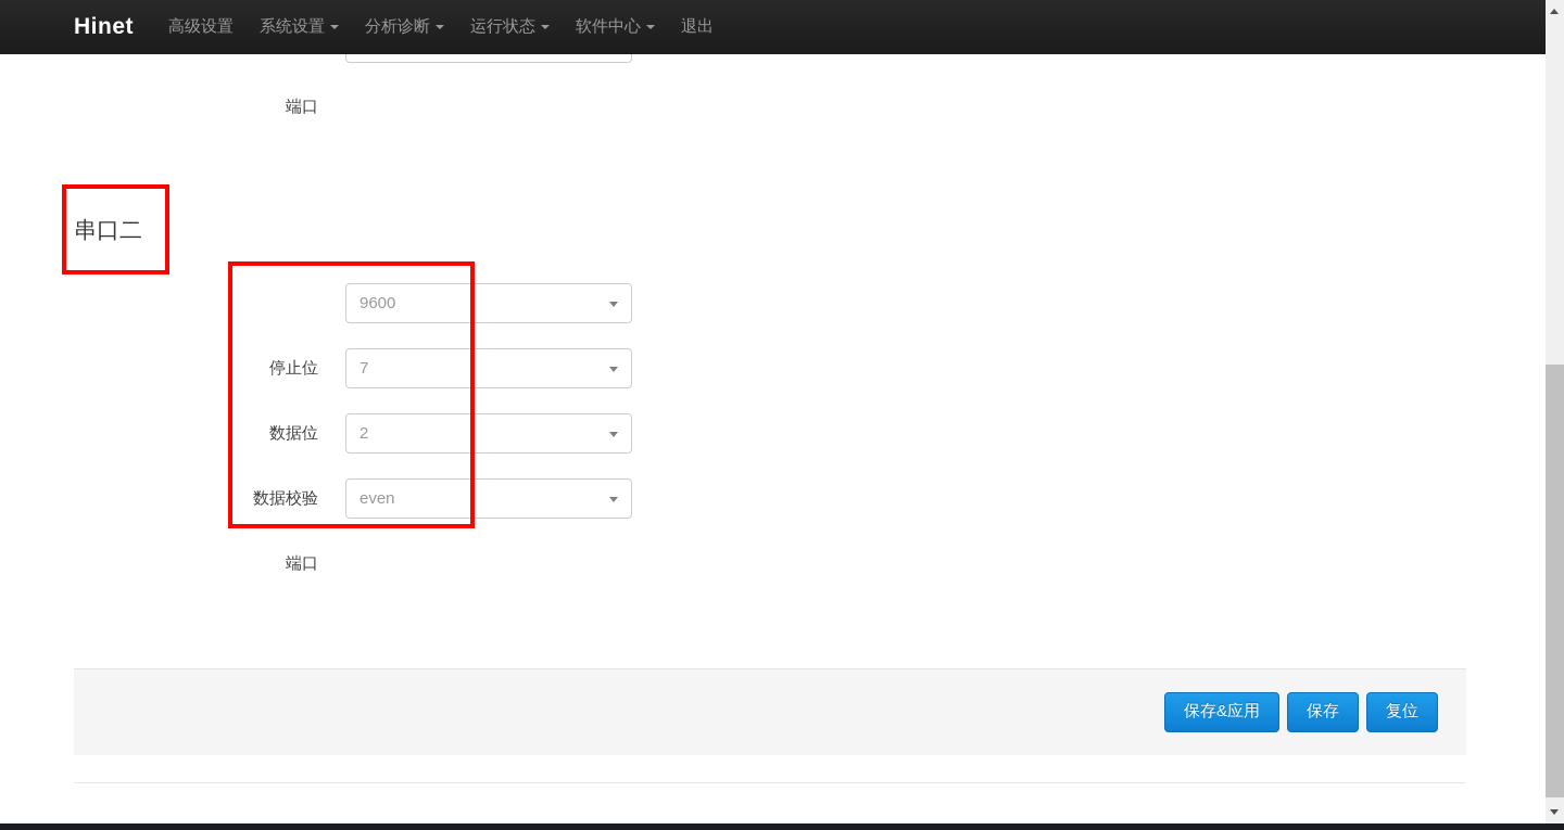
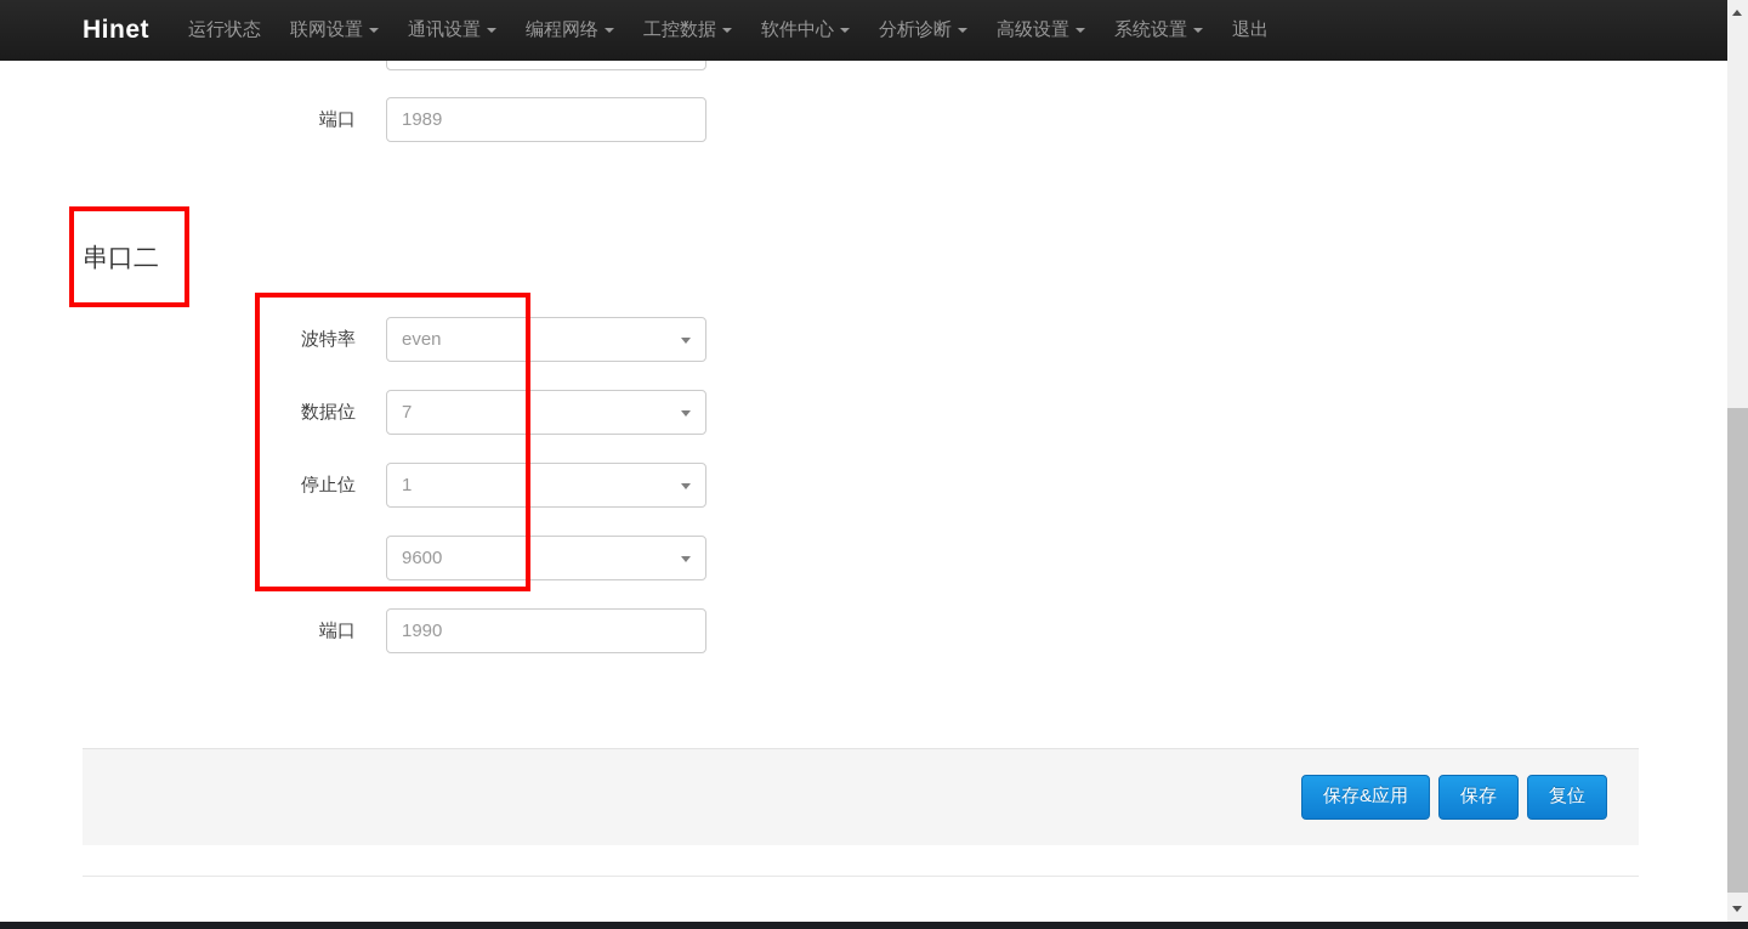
  Hinet
- 高级设置
+ 运行状态
+ 联网设置
+ 通讯设置
+ 编程网络
+ 工控数据
- 系统设置
+ 软件中心
  分析诊断
- 运行状态
+ 高级设置
- 软件中心
+ 系统设置
  退出
  端口
+ 1989
  串口二
+ 波特率
- 9600
+ even
- 停止位
+ 数据位
  7
- 数据位
+ 停止位
- 2
+ 1
- 数据校验
- even
+ 9600
  端口
+ 1990
  保存&应用
  保存
  复位
